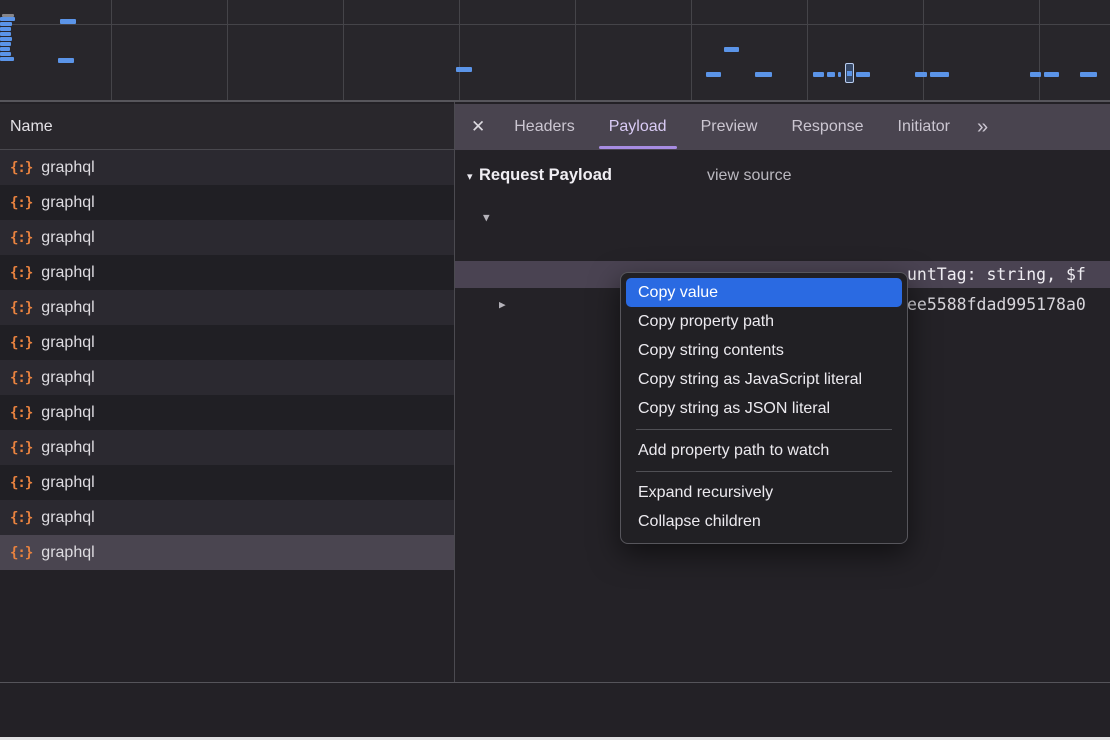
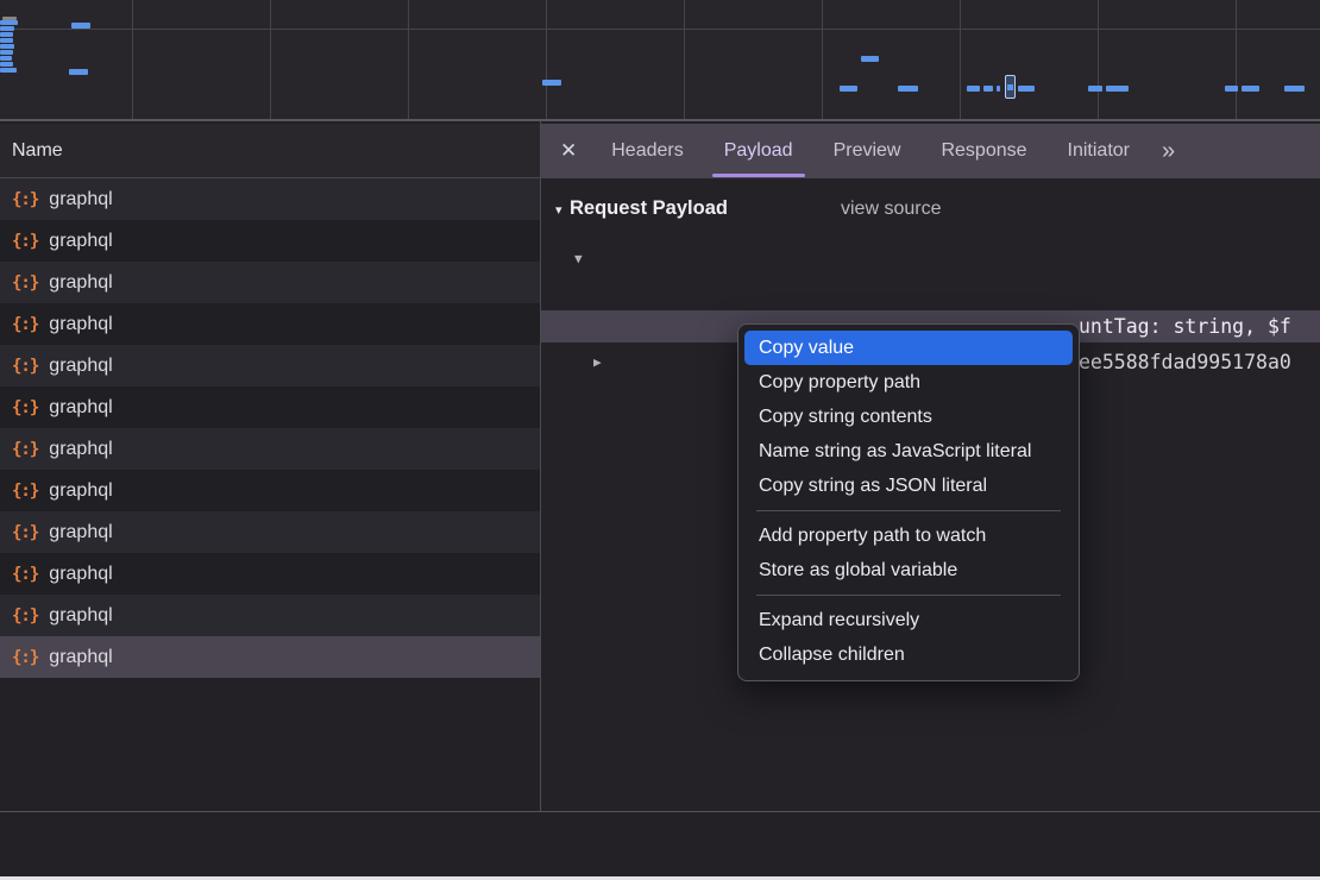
  Name
  ✕
  Headers
  Payload
  Preview
  Response
  Initiator
  »
  {:}
  graphql
  {:}
  graphql
  {:}
  graphql
  {:}
  graphql
  {:}
  graphql
  {:}
  graphql
  {:}
  graphql
  {:}
  graphql
  {:}
  graphql
  {:}
  graphql
  {:}
  graphql
  {:}
  graphql
  ▾
  Request Payload
  view source
  ▼
  untTag: string, $f
  ▶
  ee5588fdad995178a0
  Copy value
  Copy property path
  Copy string contents
- Copy string as JavaScript literal
+ Name string as JavaScript literal
  Copy string as JSON literal
  Add property path to watch
+ Store as global variable
  Expand recursively
  Collapse children
